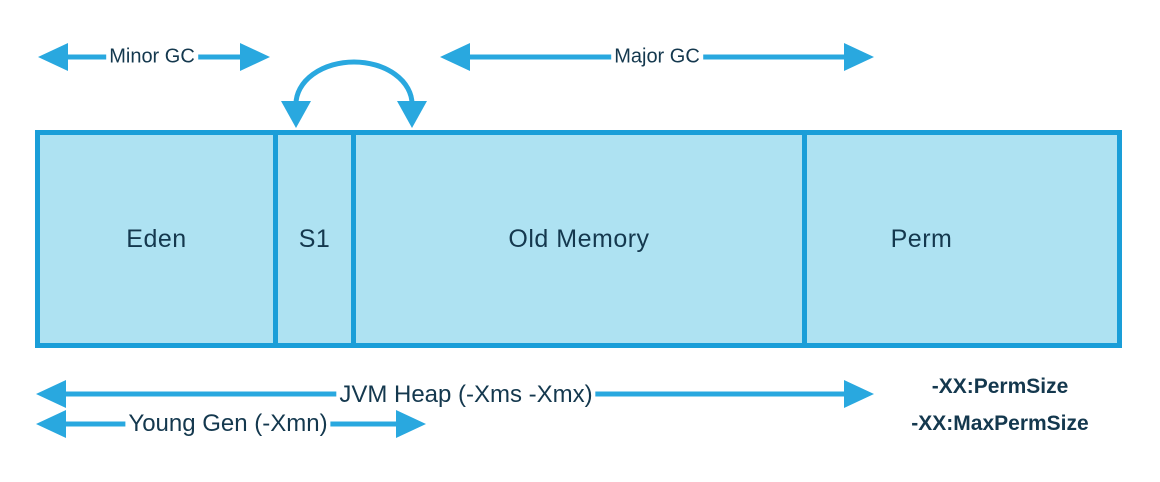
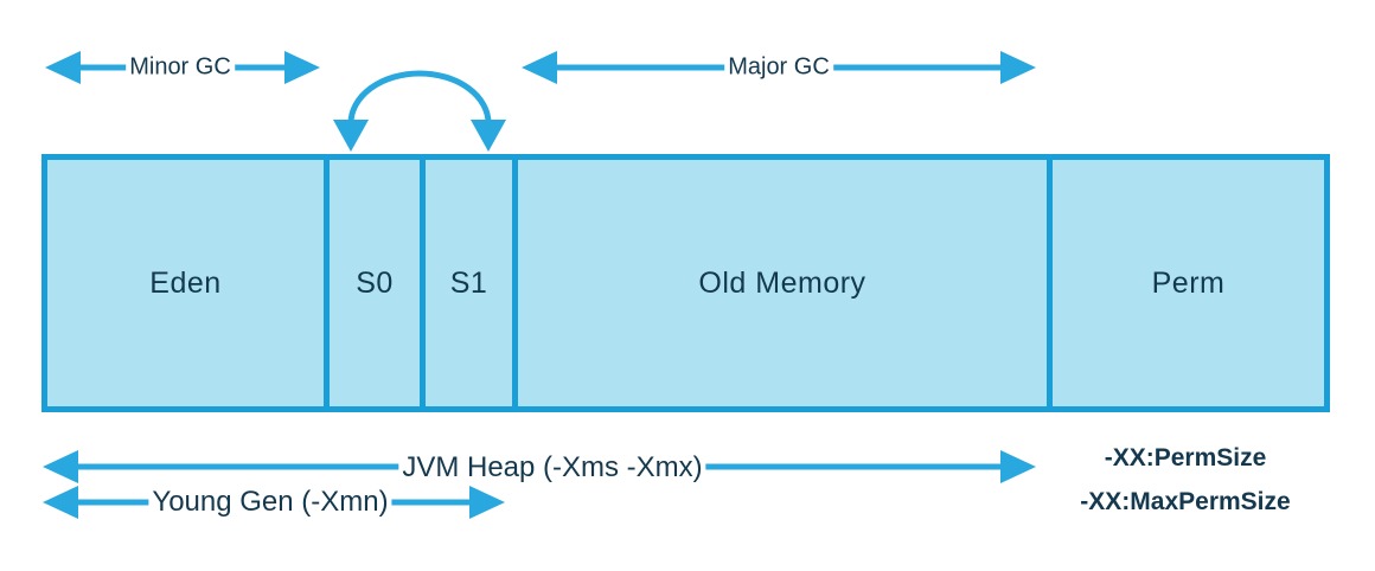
  Eden
+ S0
  S1
  Old Memory
  Perm
  Minor GC
  Major GC
  JVM Heap (-Xms -Xmx)
  Young Gen (-Xmn)
  -XX:PermSize
  -XX:MaxPermSize
